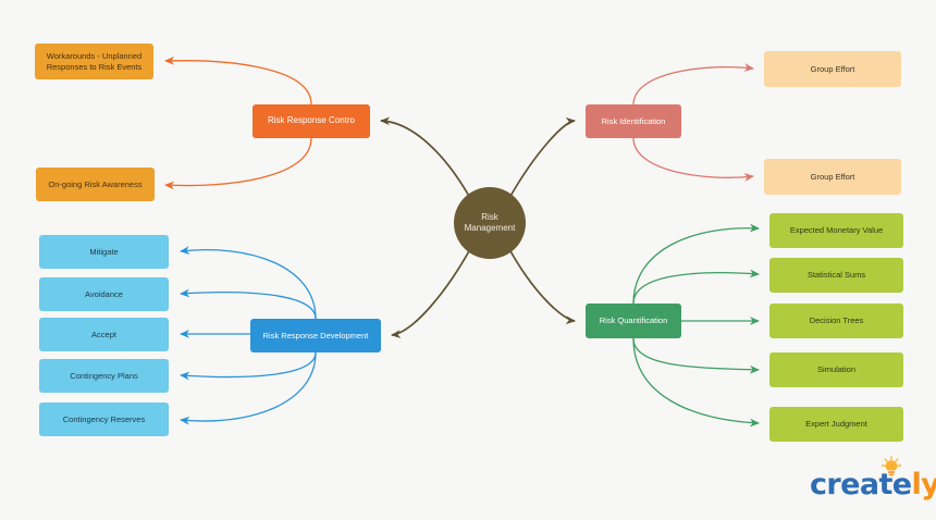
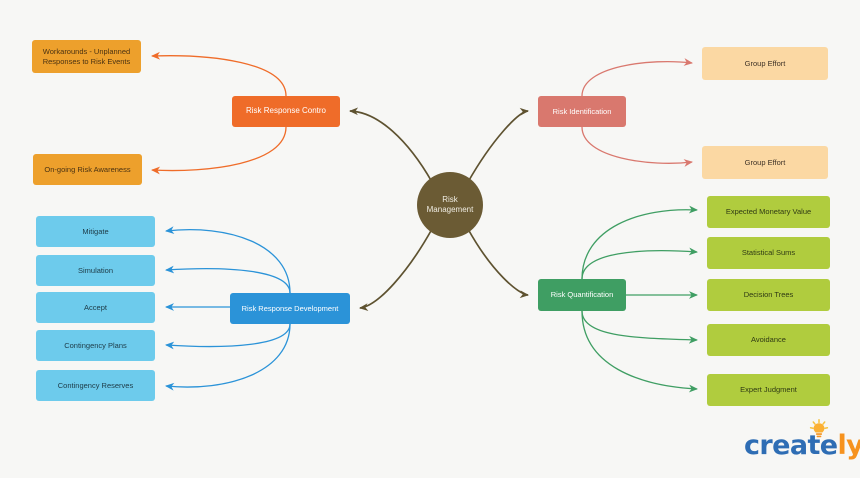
  Risk
  Management
  Risk Response Contro
  Workarounds - Unplanned
  Responses to Risk Events
  On-going Risk Awareness
  Risk Identification
  Group Effort
  Group Effort
  Risk Quantification
  Expected Monetary Value
  Statistical Sums
  Decision Trees
- Simulation
+ Avoidance
  Expert Judgment
  Risk Response Development
  Mitigate
- Avoidance
+ Simulation
  Accept
  Contingency Plans
  Contingency Reserves
  creately
